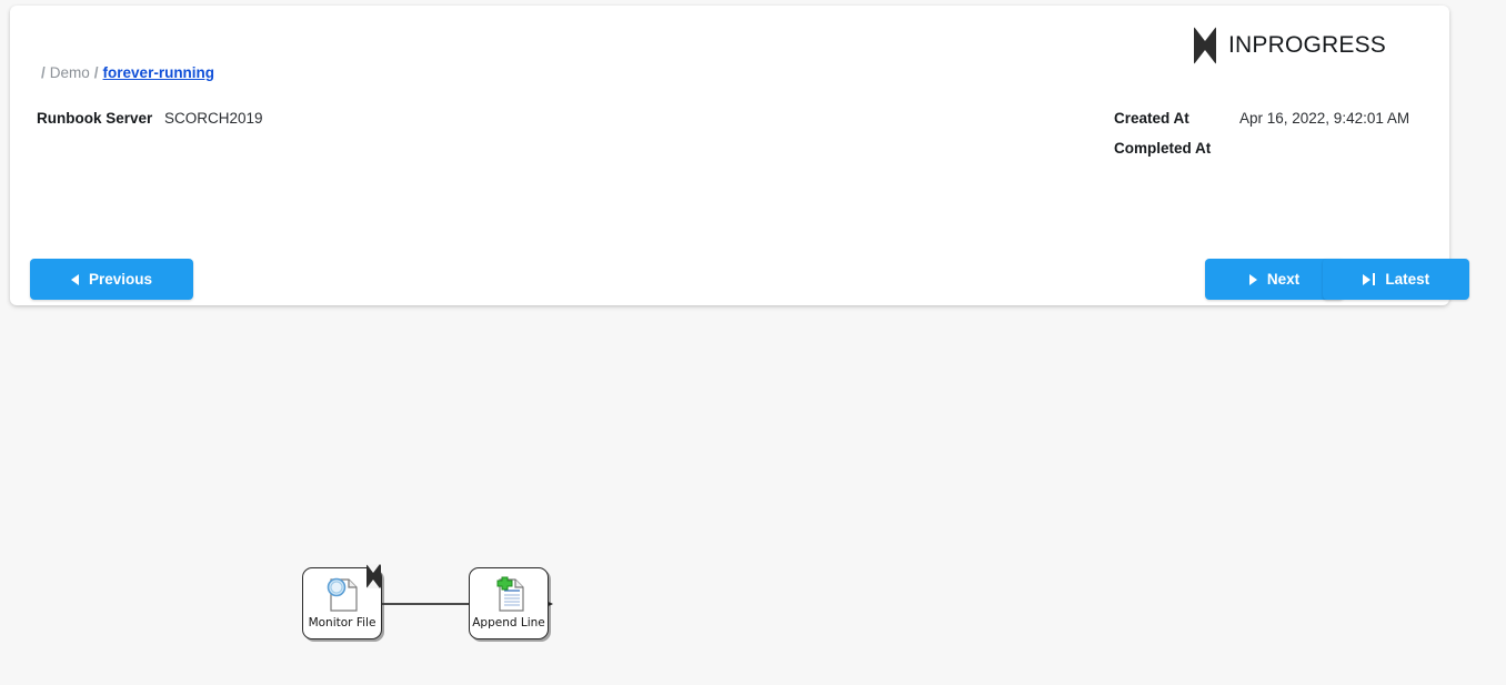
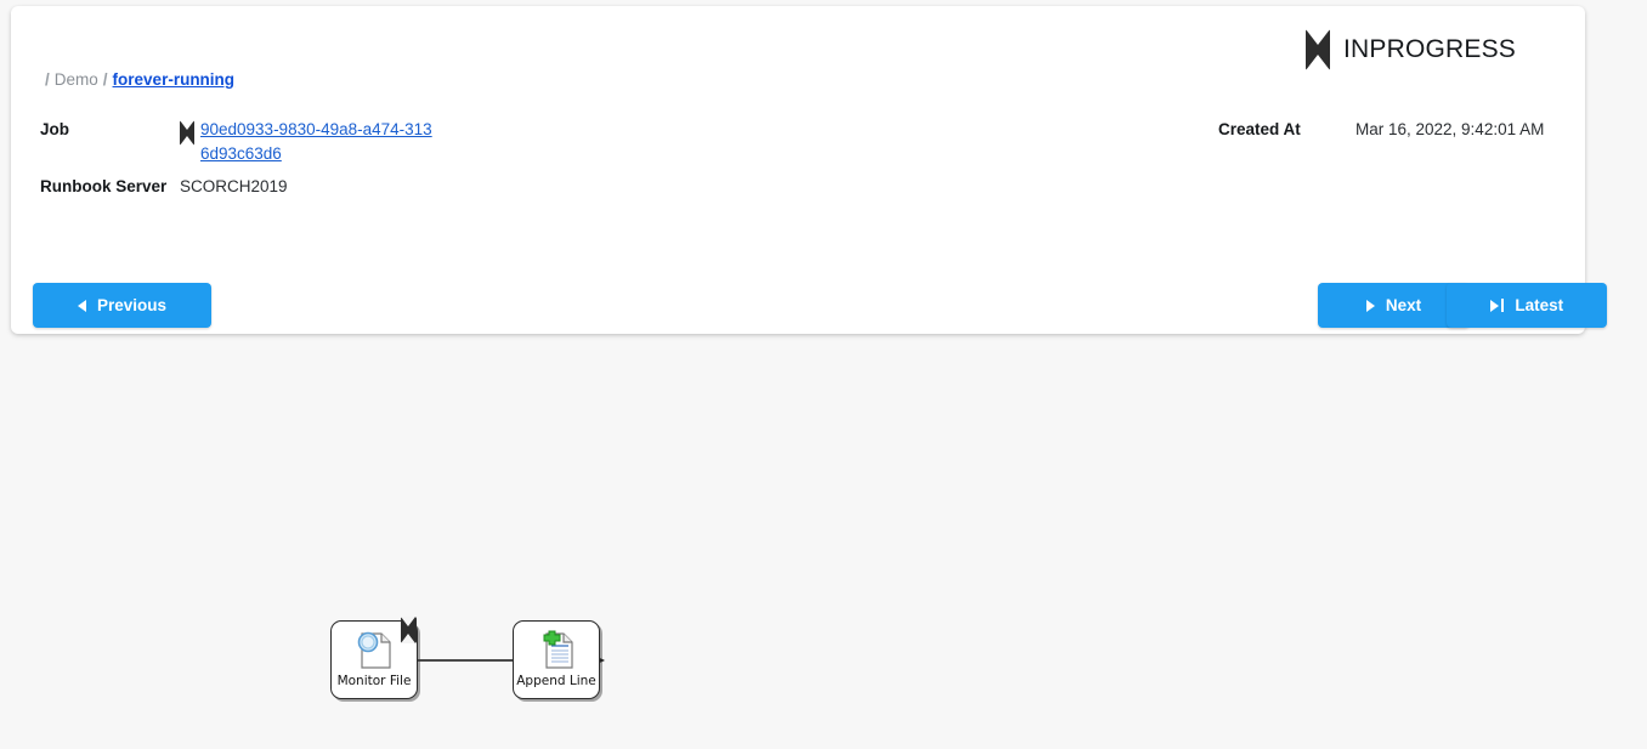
  / Demo / forever-running
  INPROGRESS
+ Job
+ 90ed0933-9830-49a8-a474-3136d93c63d6
  Runbook Server
  SCORCH2019
  Created At
- Apr 16, 2022, 9:42:01 AM
+ Mar 16, 2022, 9:42:01 AM
- Completed At
  Previous
  Next
  Latest
  Monitor File
  Append Line
